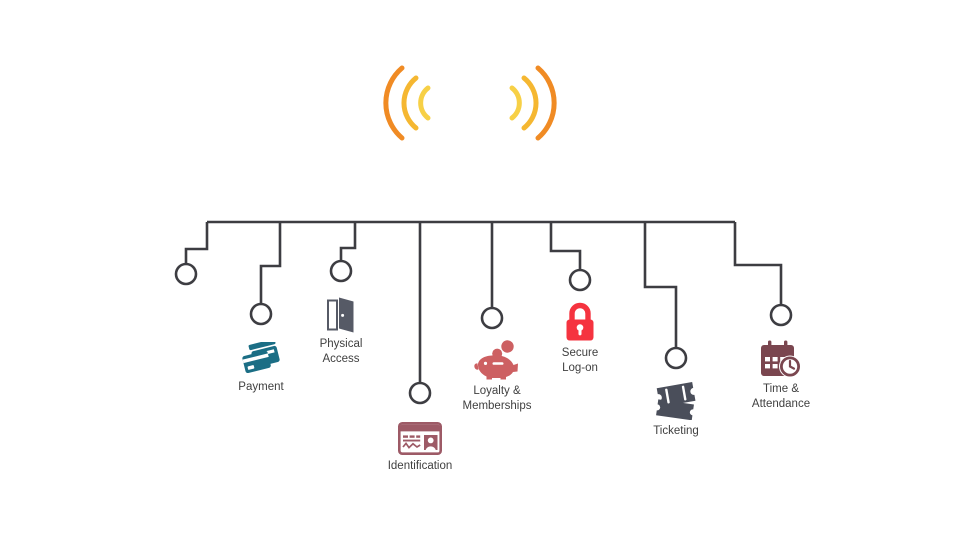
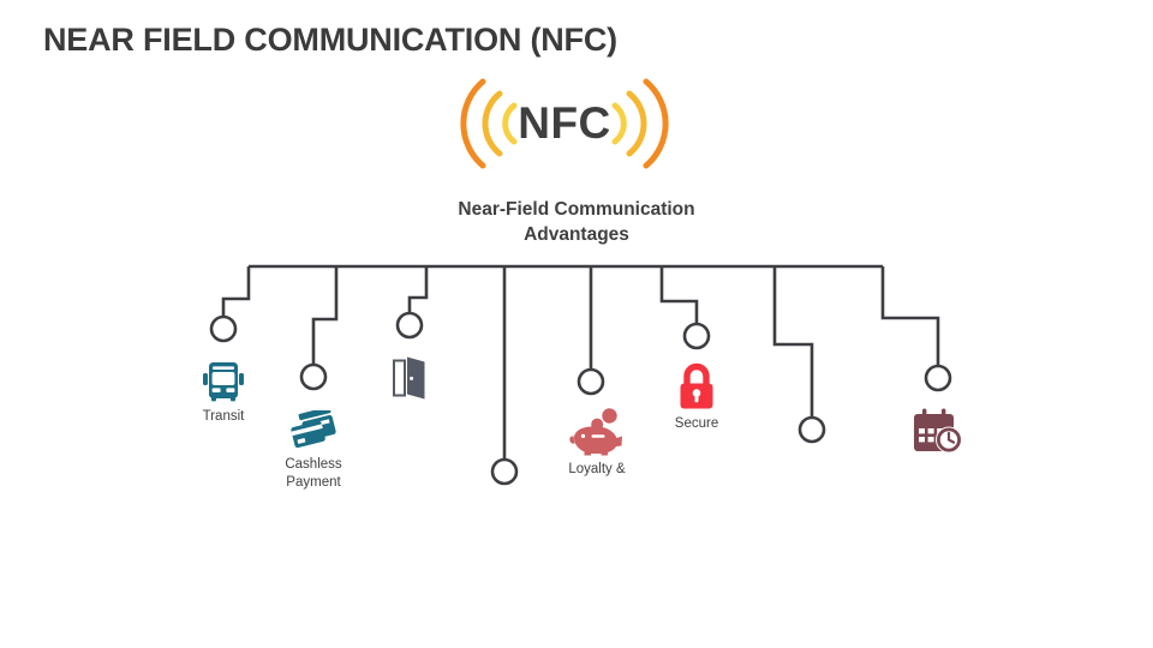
+ NEAR FIELD COMMUNICATION (NFC)
+ NFC
+ Near-Field Communication
+ Advantages
+ Transit
+ Cashless
  Payment
- Physical
- Access
- Identification
  Loyalty &
- Memberships
  Secure
- Log-on
- Ticketing
- Time &
- Attendance
